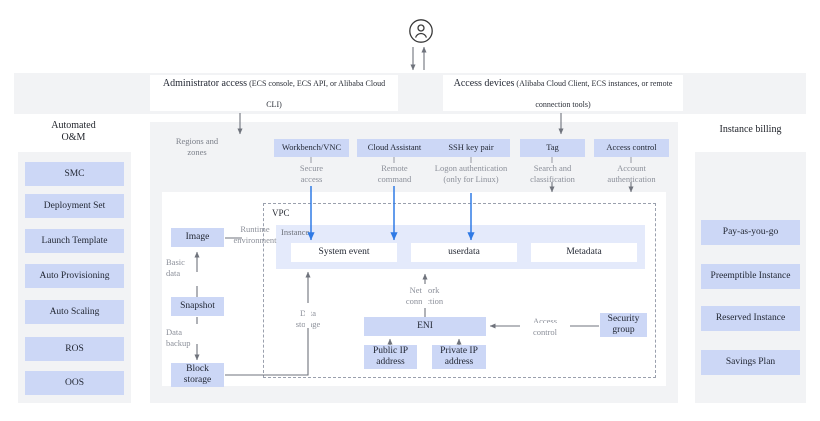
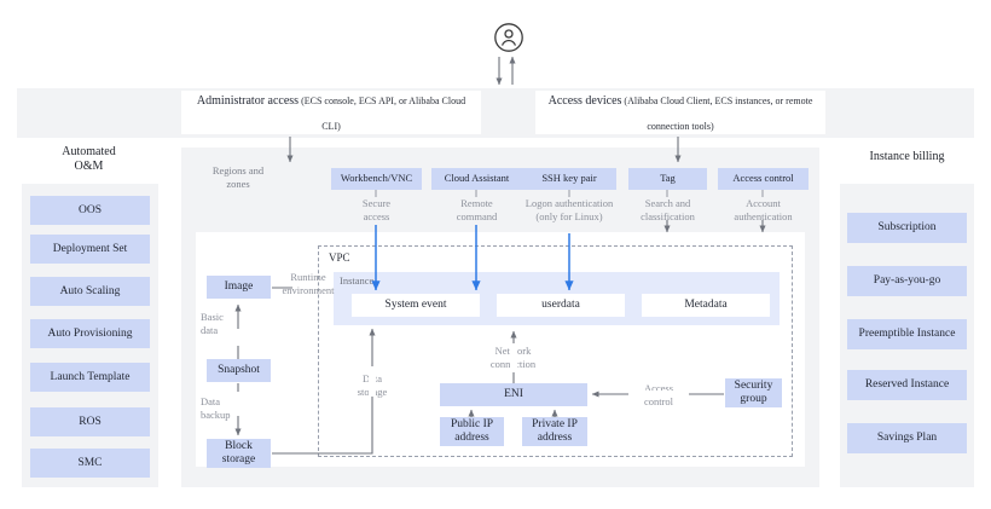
  Administrator access (ECS console, ECS API, or Alibaba Cloud CLI)
  Access devices (Alibaba Cloud Client, ECS instances, or remote connection tools)
  Automated
  O&M
- SMC
+ OOS
  Deployment Set
- Launch Template
+ Auto Scaling
  Auto Provisioning
- Auto Scaling
+ Launch Template
  ROS
- OOS
+ SMC
  Instance billing
+ Subscription
  Pay-as-you-go
  Preemptible Instance
  Reserved Instance
  Savings Plan
  Regions and
  zones
  Workbench/VNC
  Secure
  access
  Cloud Assistant
  Remote
  command
  SSH key pair
  Logon authentication
  (only for Linux)
  Tag
  Search and
  classification
  Access control
  Account
  authentication
  VPC
  Instance
  System event
  userdata
  Metadata
  Image
  Runtime
  environment
  Basic
  data
  Snapshot
  Data
  backup
  Block
  storage
  Dta
  stoge
  Netork
  connction
  ENI
  Public IP
  address
  Private IP
  address
  Access
  control
  Security
  group
